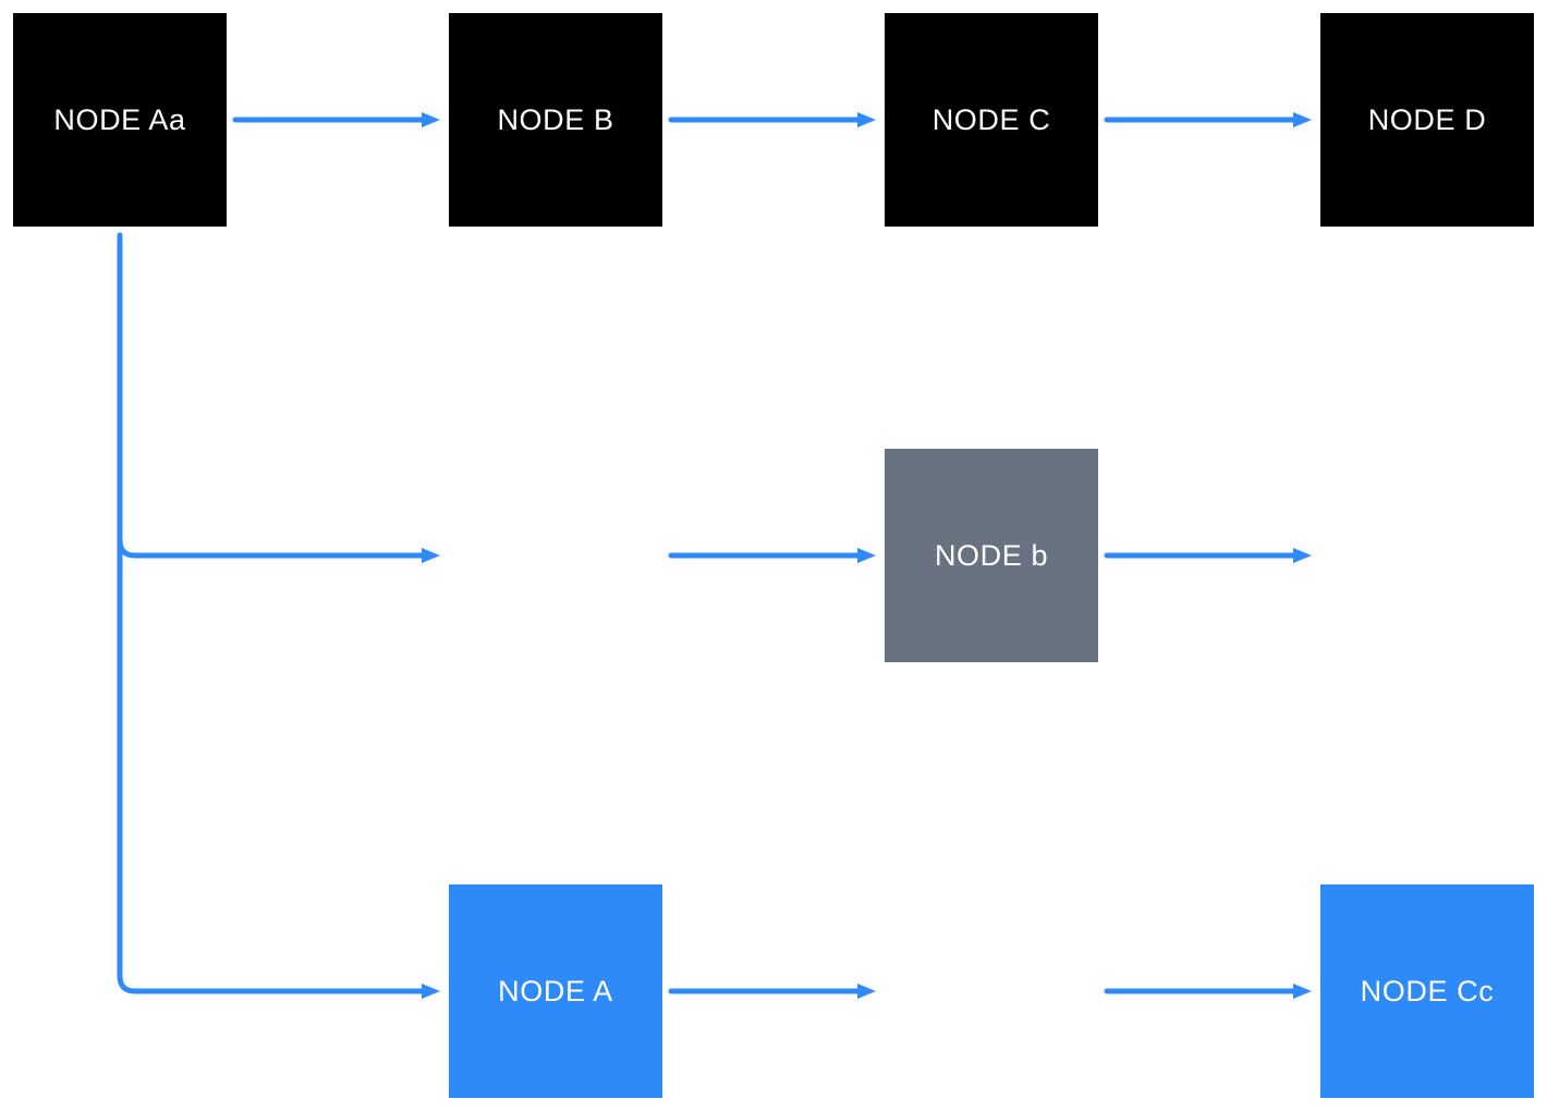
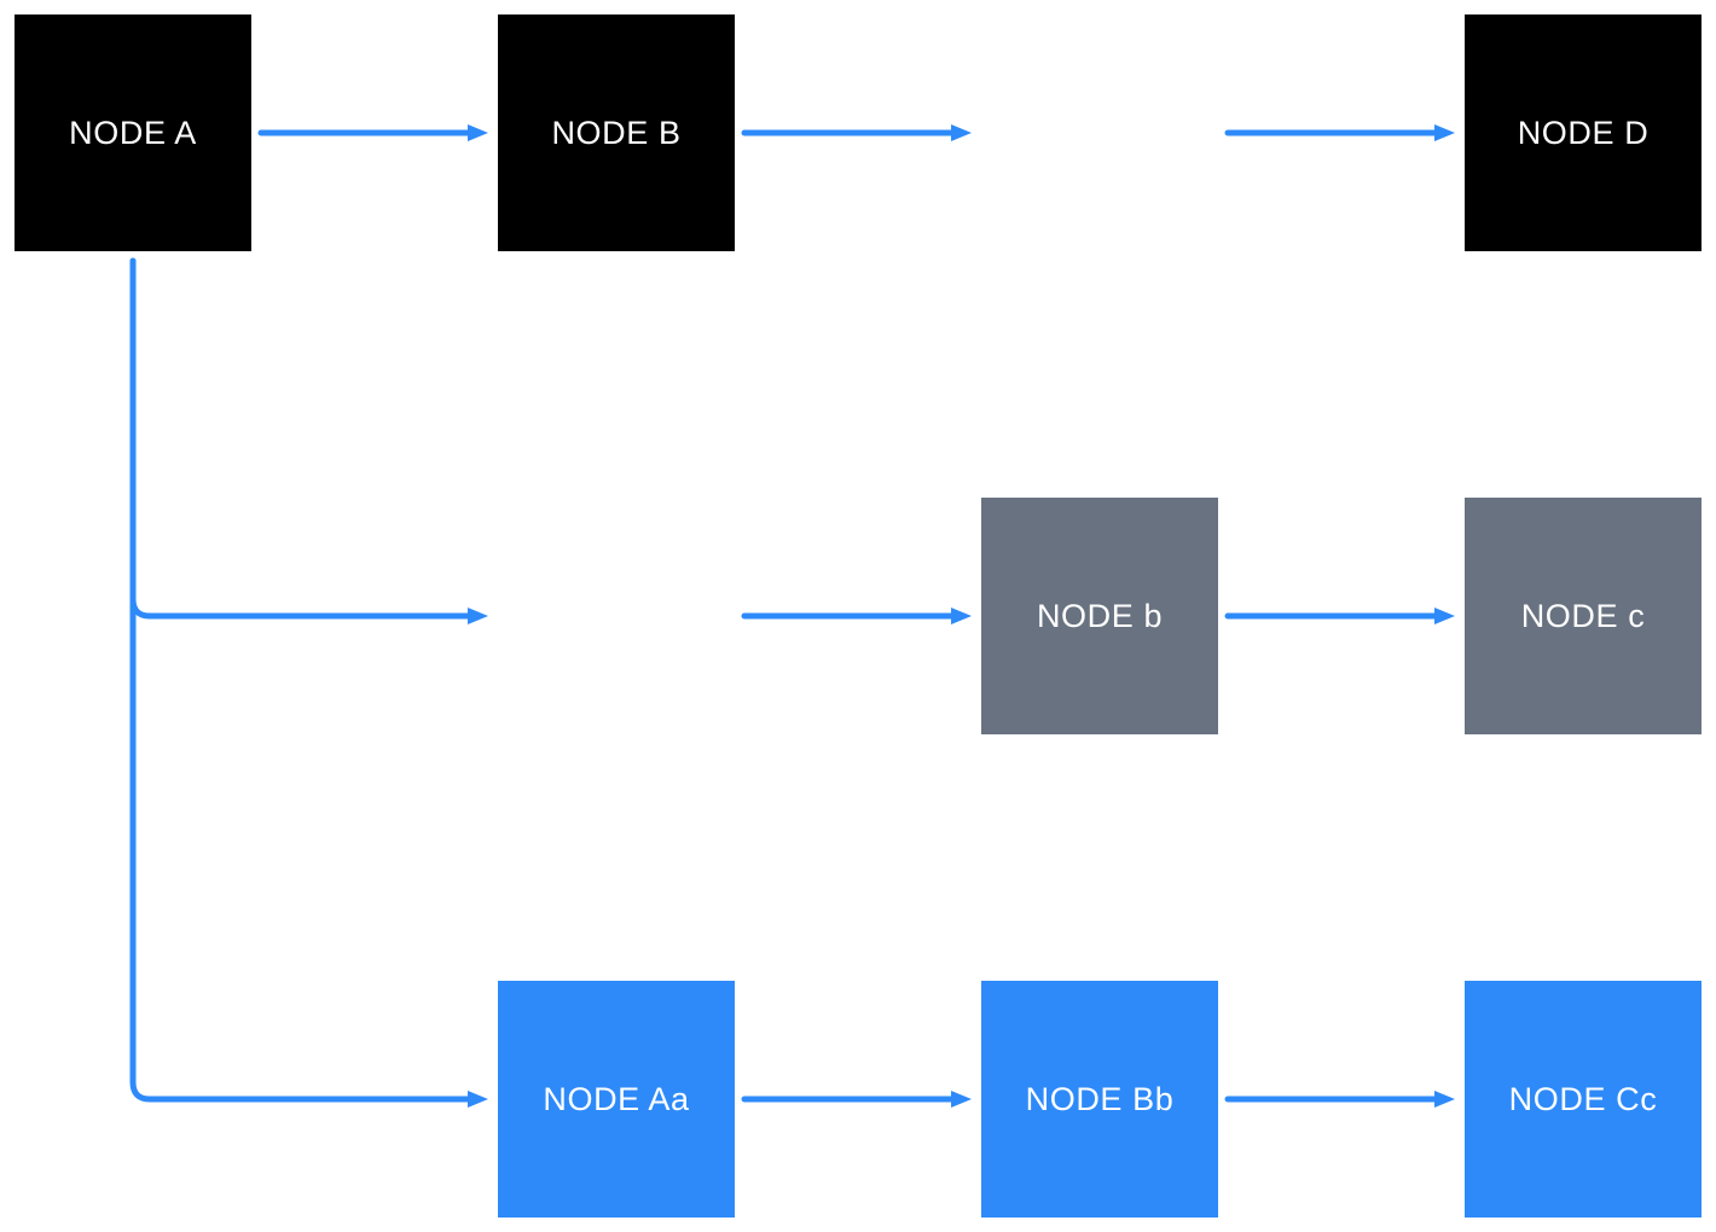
- NODE Aa
+ NODE A
  NODE B
- NODE C
  NODE D
  NODE b
+ NODE c
- NODE A
+ NODE Aa
+ NODE Bb
  NODE Cc
